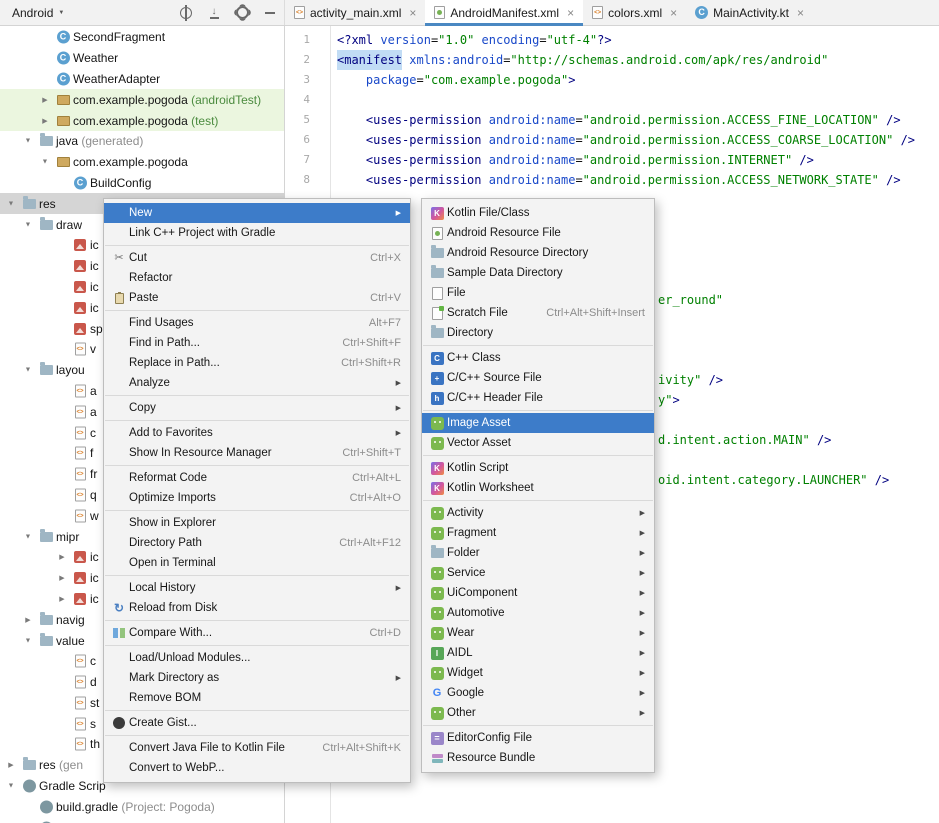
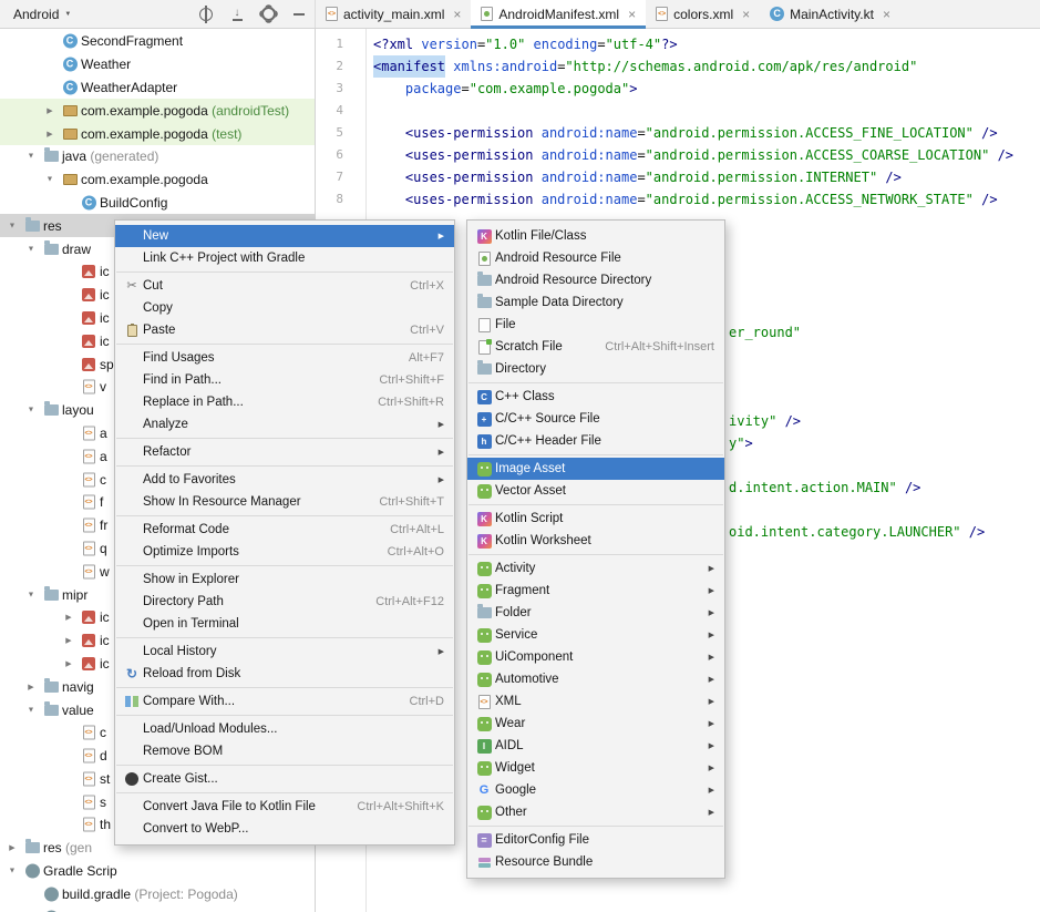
  Android
  activity_main.xml
  ×
  AndroidManifest.xml
  ×
  colors.xml
  ×
  C
  MainActivity.kt
  ×
  C
  SecondFragment
  C
  Weather
  C
  WeatherAdapter
  com.example.pogoda (androidTest)
  com.example.pogoda (test)
  java (generated)
  com.example.pogoda
  C
  BuildConfig
  res
  draw
  ic
  ic
  ic
  ic
  sp
  v
  layou
  a
  a
  c
  f
  fr
  q
  w
  mipr
  ic
  ic
  ic
  navig
  value
  c
  d
  st
  s
  th
  res (gen
  Gradle Scrip
  build.gradle (Project: Pogoda)
  1
  <?xml
  version
  =
  "1.0"
  encoding
  =
  "utf-4"
  ?>
  2
  <manifest
  xmlns:android
  =
  "http://schemas.android.com/apk/res/android"
  3
  package
  =
  "com.example.pogoda"
  >
  4
  5
  <uses-permission
  android:name
  =
  "android.permission.ACCESS_FINE_LOCATION"
  />
  6
  <uses-permission
  android:name
  =
  "android.permission.ACCESS_COARSE_LOCATION"
  />
  7
  <uses-permission
  android:name
  =
  "android.permission.INTERNET"
  />
  8
  <uses-permission
  android:name
  =
  "android.permission.ACCESS_NETWORK_STATE"
  />
  er_round"
  ivity" />
  y">
  d.intent.action.MAIN" />
  oid.intent.category.LAUNCHER" />
  New
  Link C++ Project with Gradle
  ✂
  Cut
  Ctrl+X
- Refactor
+ Copy
  Paste
  Ctrl+V
  Find Usages
  Alt+F7
  Find in Path...
  Ctrl+Shift+F
  Replace in Path...
  Ctrl+Shift+R
  Analyze
- Copy
+ Refactor
  Add to Favorites
  Show In Resource Manager
  Ctrl+Shift+T
  Reformat Code
  Ctrl+Alt+L
  Optimize Imports
  Ctrl+Alt+O
  Show in Explorer
  Directory Path
  Ctrl+Alt+F12
  Open in Terminal
  Local History
  ↻
  Reload from Disk
  Compare With...
  Ctrl+D
  Load/Unload Modules...
- Mark Directory as
  Remove BOM
  Create Gist...
  Convert Java File to Kotlin File
  Ctrl+Alt+Shift+K
  Convert to WebP...
  K
  Kotlin File/Class
  Android Resource File
  Android Resource Directory
  Sample Data Directory
  File
  Scratch File
  Ctrl+Alt+Shift+Insert
  Directory
  C
  C++ Class
  +
  C/C++ Source File
  h
  C/C++ Header File
  Image Asset
  Vector Asset
  K
  Kotlin Script
  K
  Kotlin Worksheet
  Activity
  Fragment
  Folder
  Service
  UiComponent
  Automotive
+ XML
  Wear
  I
  AIDL
  Widget
  G
  Google
  Other
  =
  EditorConfig File
  Resource Bundle
